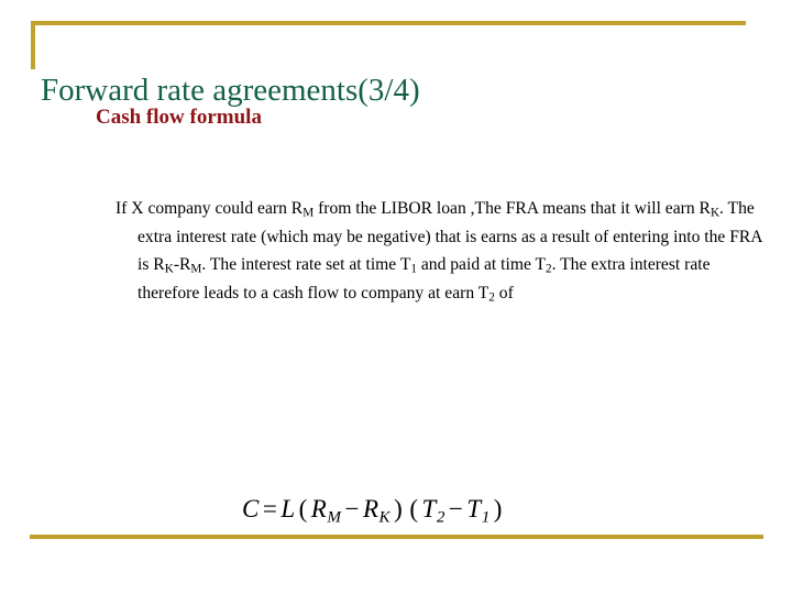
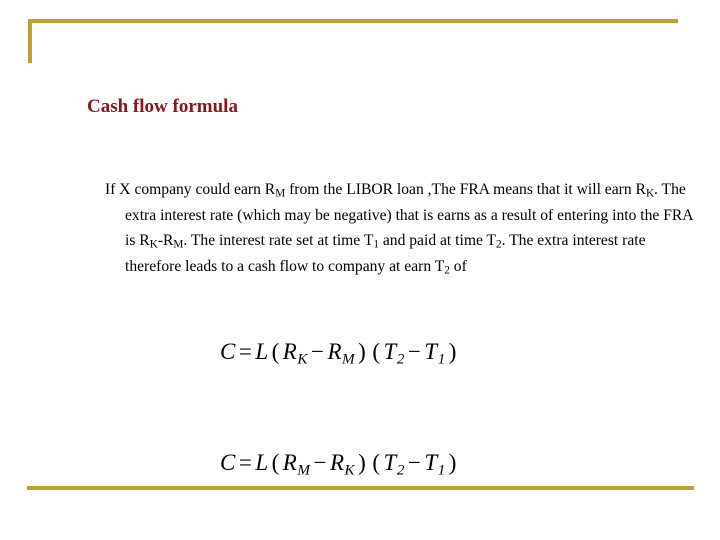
- Forward rate agreements(3/4)
  Cash flow formula
  If X company could earn RM from the LIBOR loan ,The FRA means that it will earn RK. The extra interest rate (which may be negative) that is earns as a result of entering into the FRA is RK-RM. The interest rate set at time T1 and paid at time T2. The extra interest rate therefore leads to a cash flow to company at earn T2 of
+ C=L(RK −RM ) (T2 −T1 )
  C=L(RM −RK ) (T2 −T1 )
